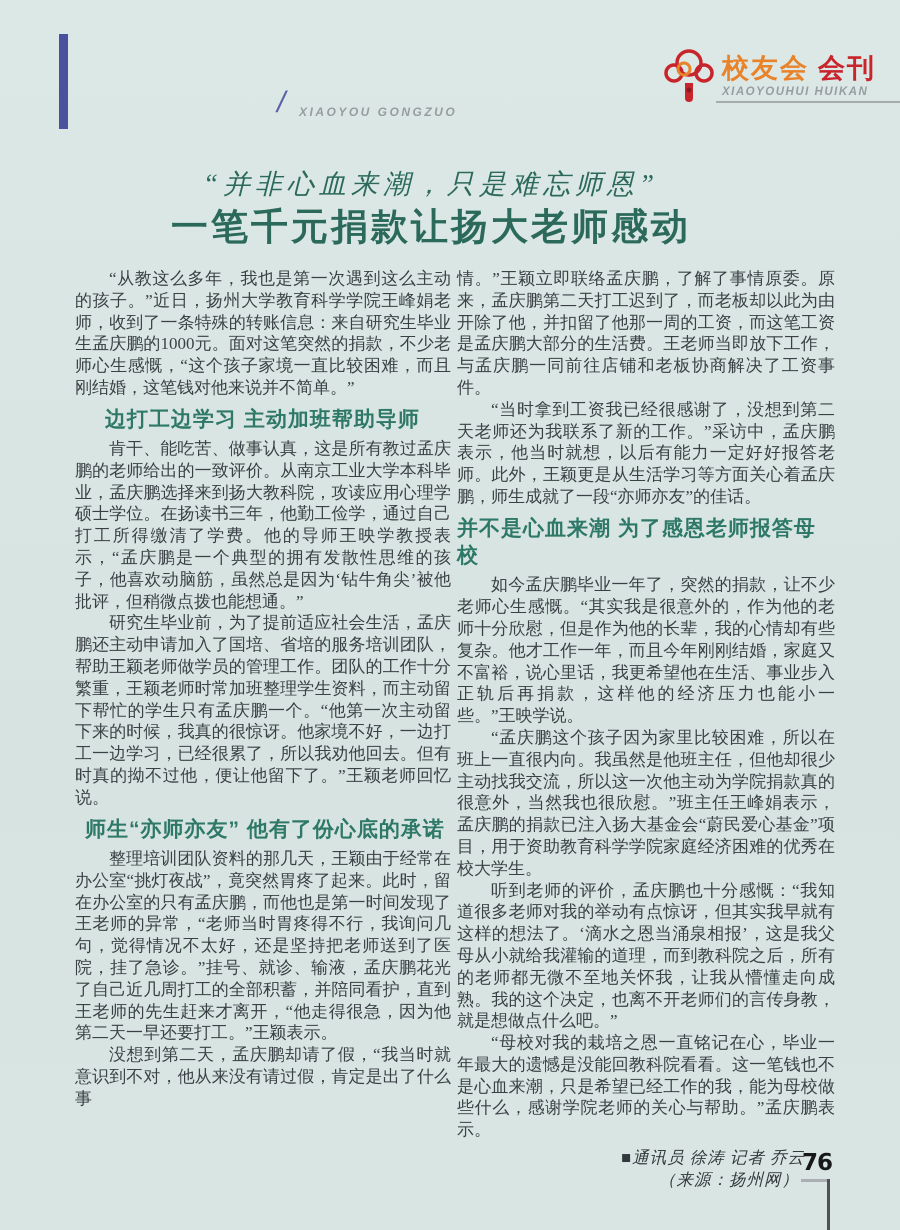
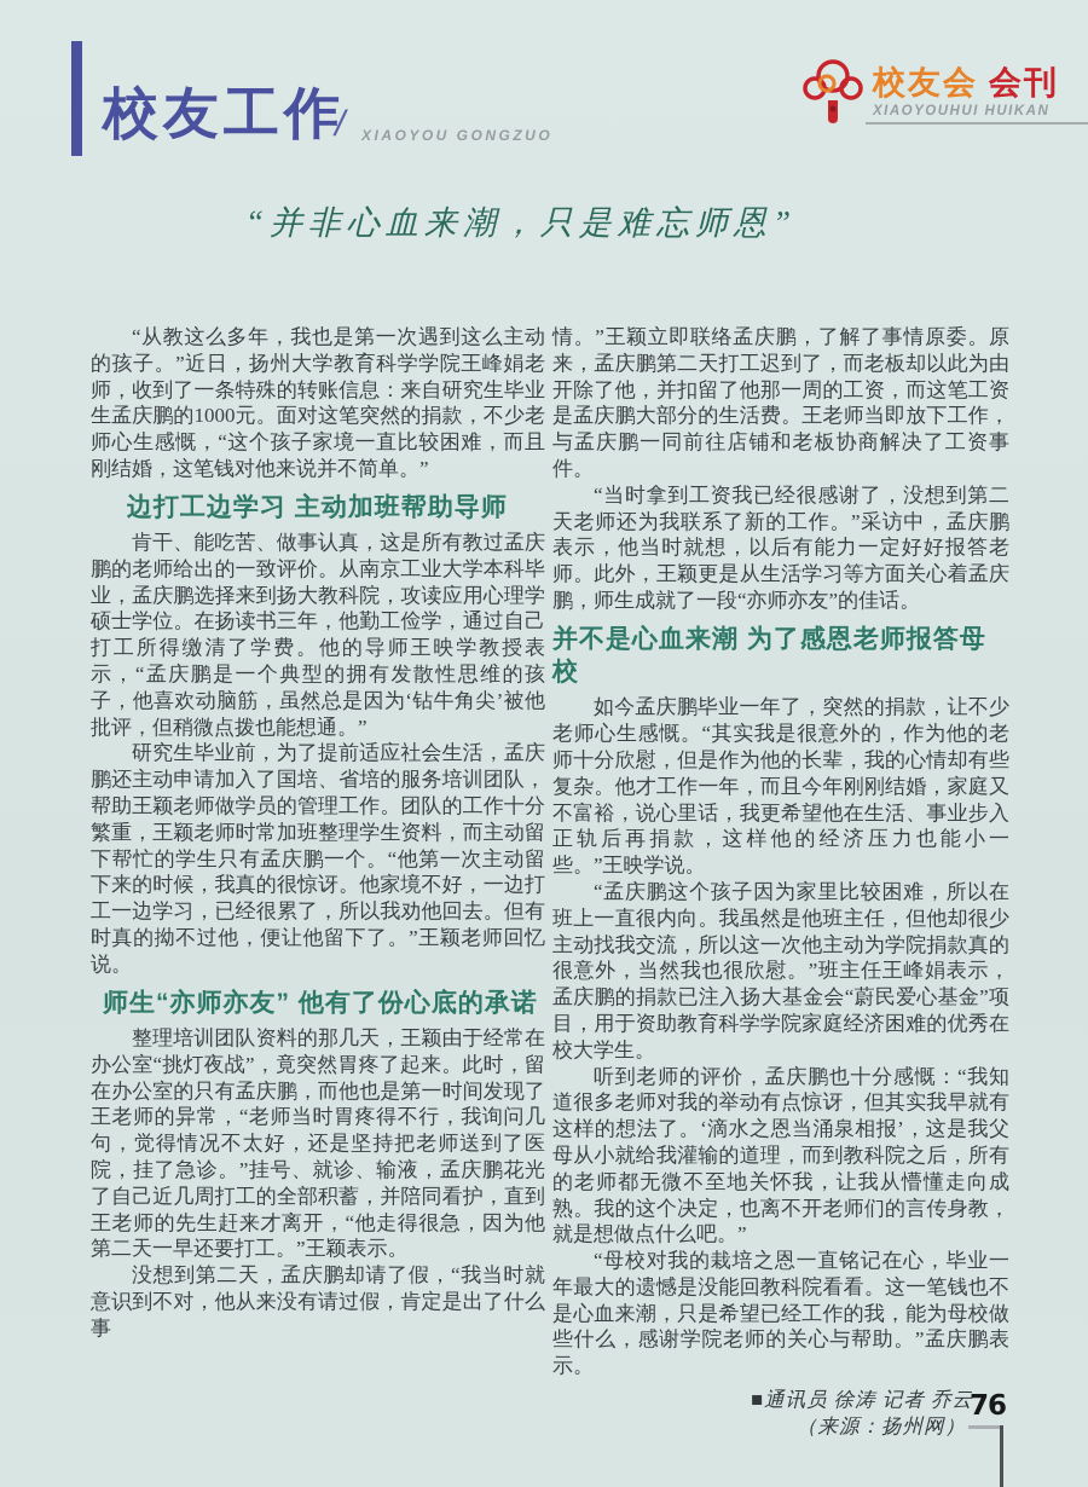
+ 校友工作
  /
  XIAOYOU GONGZUO
  校友会 会刊
  XIAOYOUHUI HUIKAN
  “并非心血来潮，只是难忘师恩”
- 一笔千元捐款让扬大老师感动
  “从教这么多年，我也是第一次遇到这么主动的孩子。”近日，扬州大学教育科学学院王峰娟老师，收到了一条特殊的转账信息：来自研究生毕业生孟庆鹏的1000元。面对这笔突然的捐款，不少老师心生感慨，“这个孩子家境一直比较困难，而且刚结婚，这笔钱对他来说并不简单。”
  边打工边学习 主动加班帮助导师
  肯干、能吃苦、做事认真，这是所有教过孟庆鹏的老师给出的一致评价。从南京工业大学本科毕业，孟庆鹏选择来到扬大教科院，攻读应用心理学硕士学位。在扬读书三年，他勤工俭学，通过自己打工所得缴清了学费。他的导师王映学教授表示，“孟庆鹏是一个典型的拥有发散性思维的孩子，他喜欢动脑筋，虽然总是因为‘钻牛角尖’被他批评，但稍微点拨也能想通。”
  研究生毕业前，为了提前适应社会生活，孟庆鹏还主动申请加入了国培、省培的服务培训团队，帮助王颖老师做学员的管理工作。团队的工作十分繁重，王颖老师时常加班整理学生资料，而主动留下帮忙的学生只有孟庆鹏一个。“他第一次主动留下来的时候，我真的很惊讶。他家境不好，一边打工一边学习，已经很累了，所以我劝他回去。但有时真的拗不过他，便让他留下了。”王颖老师回忆说。
  师生“亦师亦友” 他有了份心底的承诺
  整理培训团队资料的那几天，王颖由于经常在办公室“挑灯夜战”，竟突然胃疼了起来。此时，留在办公室的只有孟庆鹏，而他也是第一时间发现了王老师的异常，“老师当时胃疼得不行，我询问几句，觉得情况不太好，还是坚持把老师送到了医院，挂了急诊。”挂号、就诊、输液，孟庆鹏花光了自己近几周打工的全部积蓄，并陪同看护，直到王老师的先生赶来才离开，“他走得很急，因为他第二天一早还要打工。”王颖表示。
  没想到第二天，孟庆鹏却请了假，“我当时就意识到不对，他从来没有请过假，肯定是出了什么事
  情。”王颖立即联络孟庆鹏，了解了事情原委。原来，孟庆鹏第二天打工迟到了，而老板却以此为由开除了他，并扣留了他那一周的工资，而这笔工资是孟庆鹏大部分的生活费。王老师当即放下工作，与孟庆鹏一同前往店铺和老板协商解决了工资事件。
  “当时拿到工资我已经很感谢了，没想到第二天老师还为我联系了新的工作。”采访中，孟庆鹏表示，他当时就想，以后有能力一定好好报答老师。此外，王颖更是从生活学习等方面关心着孟庆鹏，师生成就了一段“亦师亦友”的佳话。
  并不是心血来潮 为了感恩老师报答母校
  如今孟庆鹏毕业一年了，突然的捐款，让不少老师心生感慨。“其实我是很意外的，作为他的老师十分欣慰，但是作为他的长辈，我的心情却有些复杂。他才工作一年，而且今年刚刚结婚，家庭又不富裕，说心里话，我更希望他在生活、事业步入正轨后再捐款，这样他的经济压力也能小一些。”王映学说。
  “孟庆鹏这个孩子因为家里比较困难，所以在班上一直很内向。我虽然是他班主任，但他却很少主动找我交流，所以这一次他主动为学院捐款真的很意外，当然我也很欣慰。”班主任王峰娟表示，孟庆鹏的捐款已注入扬大基金会“蔚民爱心基金”项目，用于资助教育科学学院家庭经济困难的优秀在校大学生。
  听到老师的评价，孟庆鹏也十分感慨：“我知道很多老师对我的举动有点惊讶，但其实我早就有这样的想法了。‘滴水之恩当涌泉相报’，这是我父母从小就给我灌输的道理，而到教科院之后，所有的老师都无微不至地关怀我，让我从懵懂走向成熟。我的这个决定，也离不开老师们的言传身教，就是想做点什么吧。”
  “母校对我的栽培之恩一直铭记在心，毕业一年最大的遗憾是没能回教科院看看。这一笔钱也不是心血来潮，只是希望已经工作的我，能为母校做些什么，感谢学院老师的关心与帮助。”孟庆鹏表示。
  ■通讯员 徐涛 记者 乔云
  （来源：扬州网）
  76
